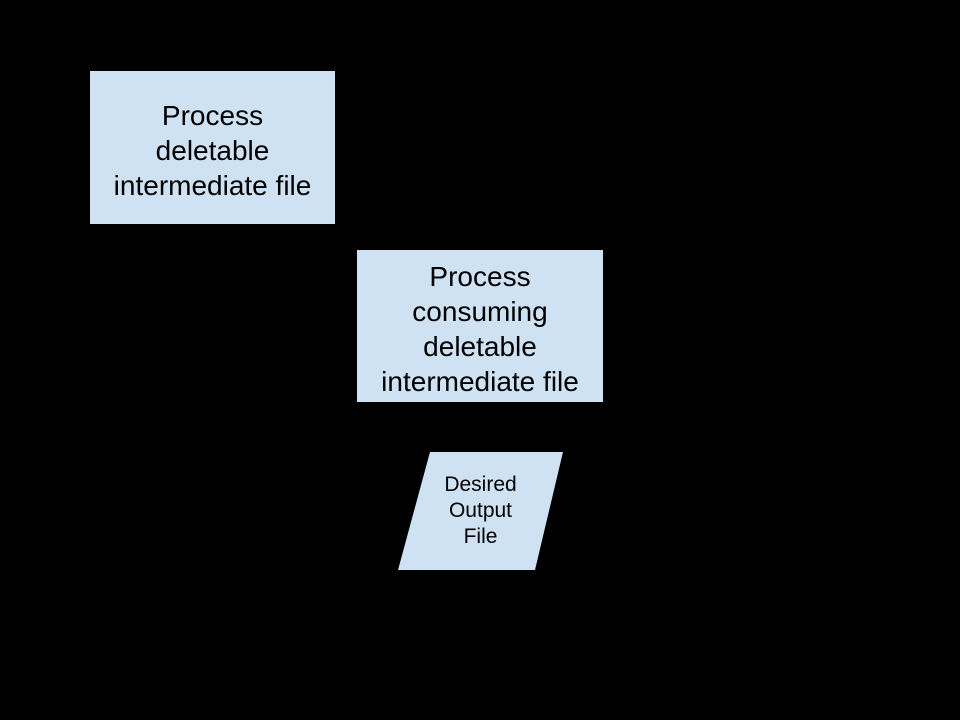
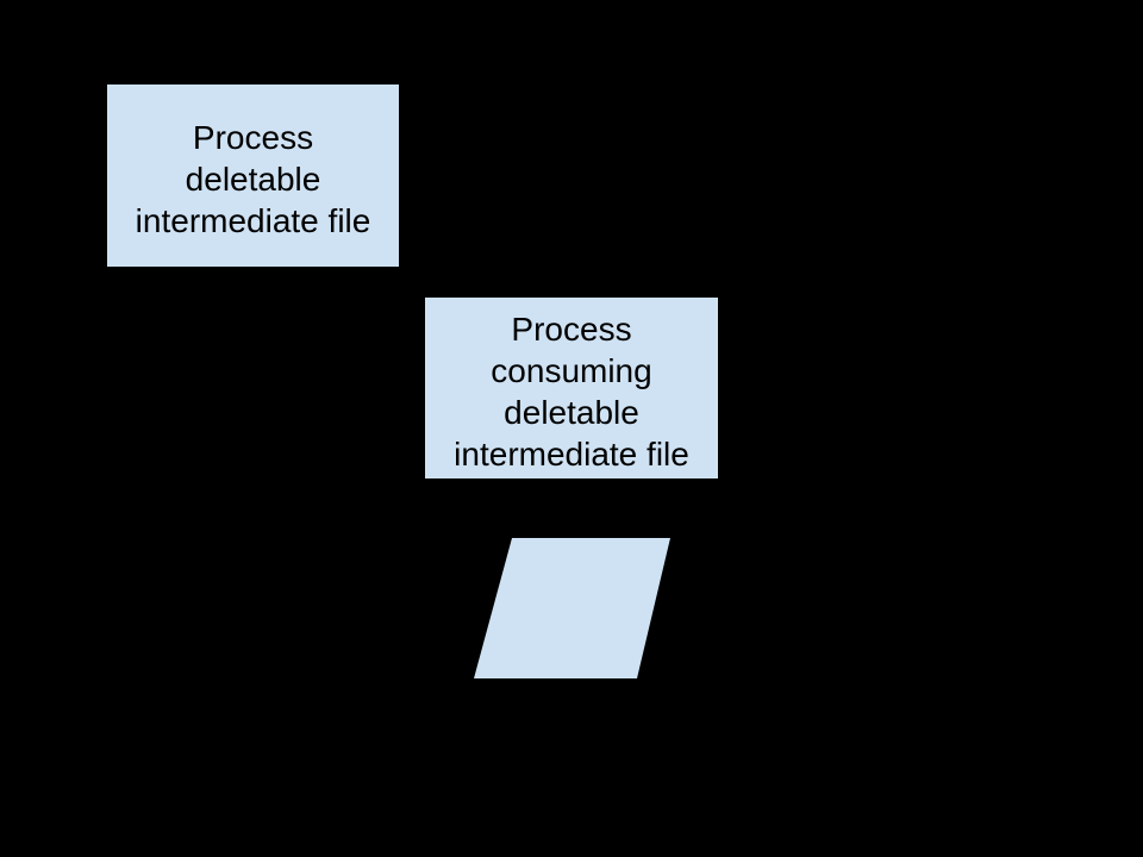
  Process
  deletable
  intermediate file
  Process
  consuming
  deletable
  intermediate file
- Desired
- Output
- File
